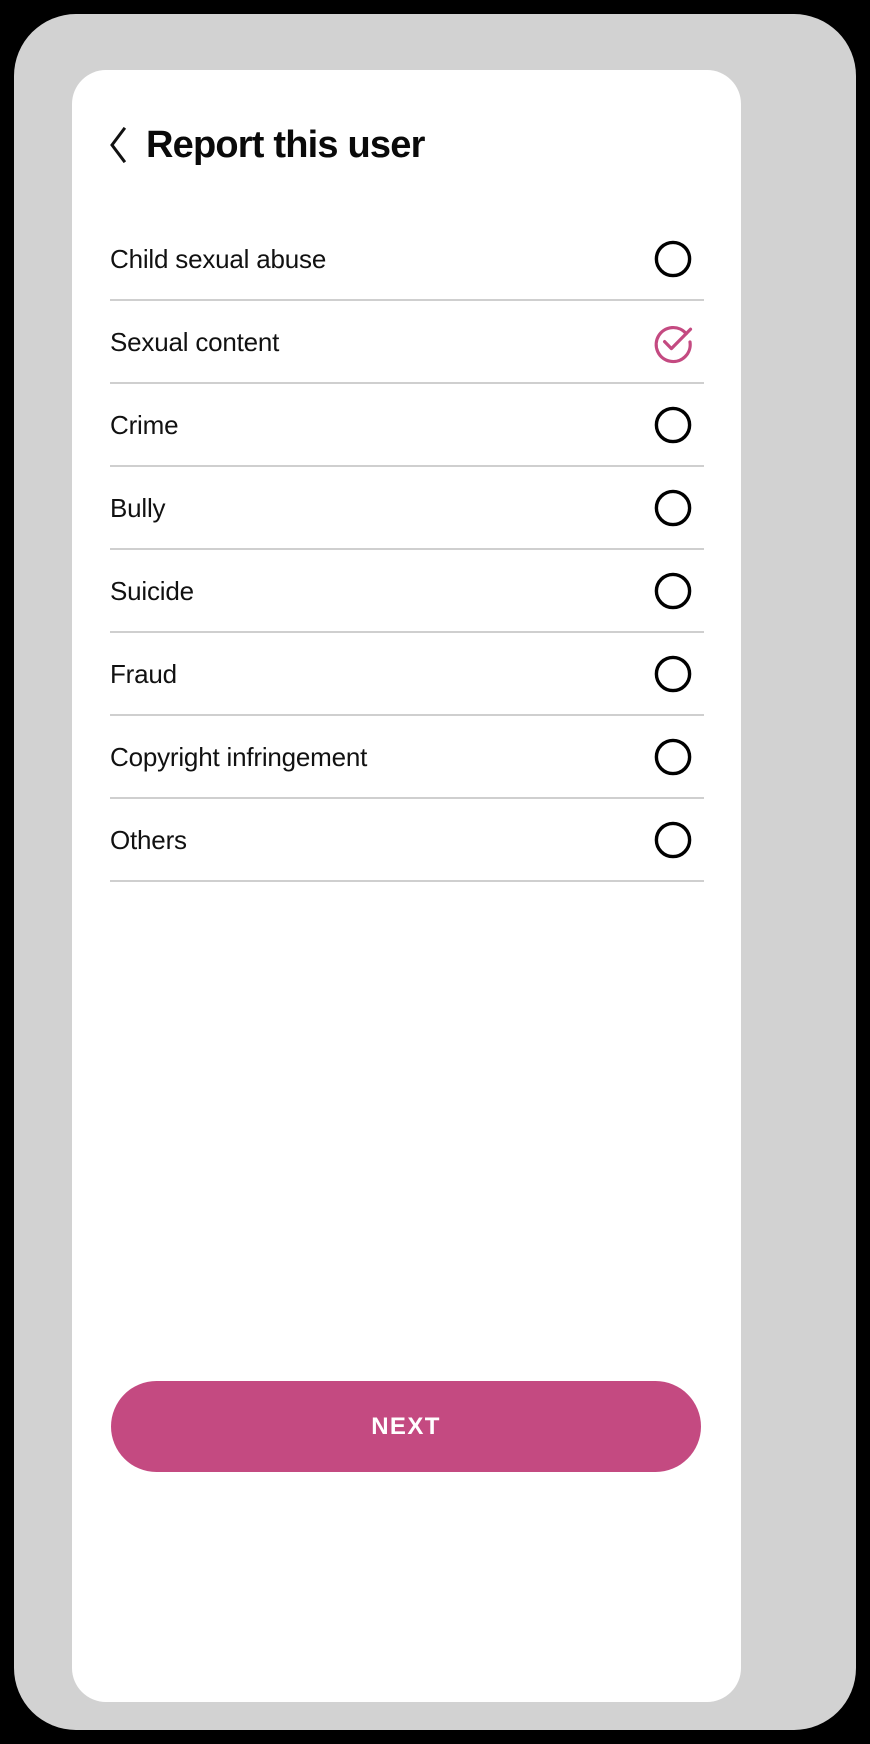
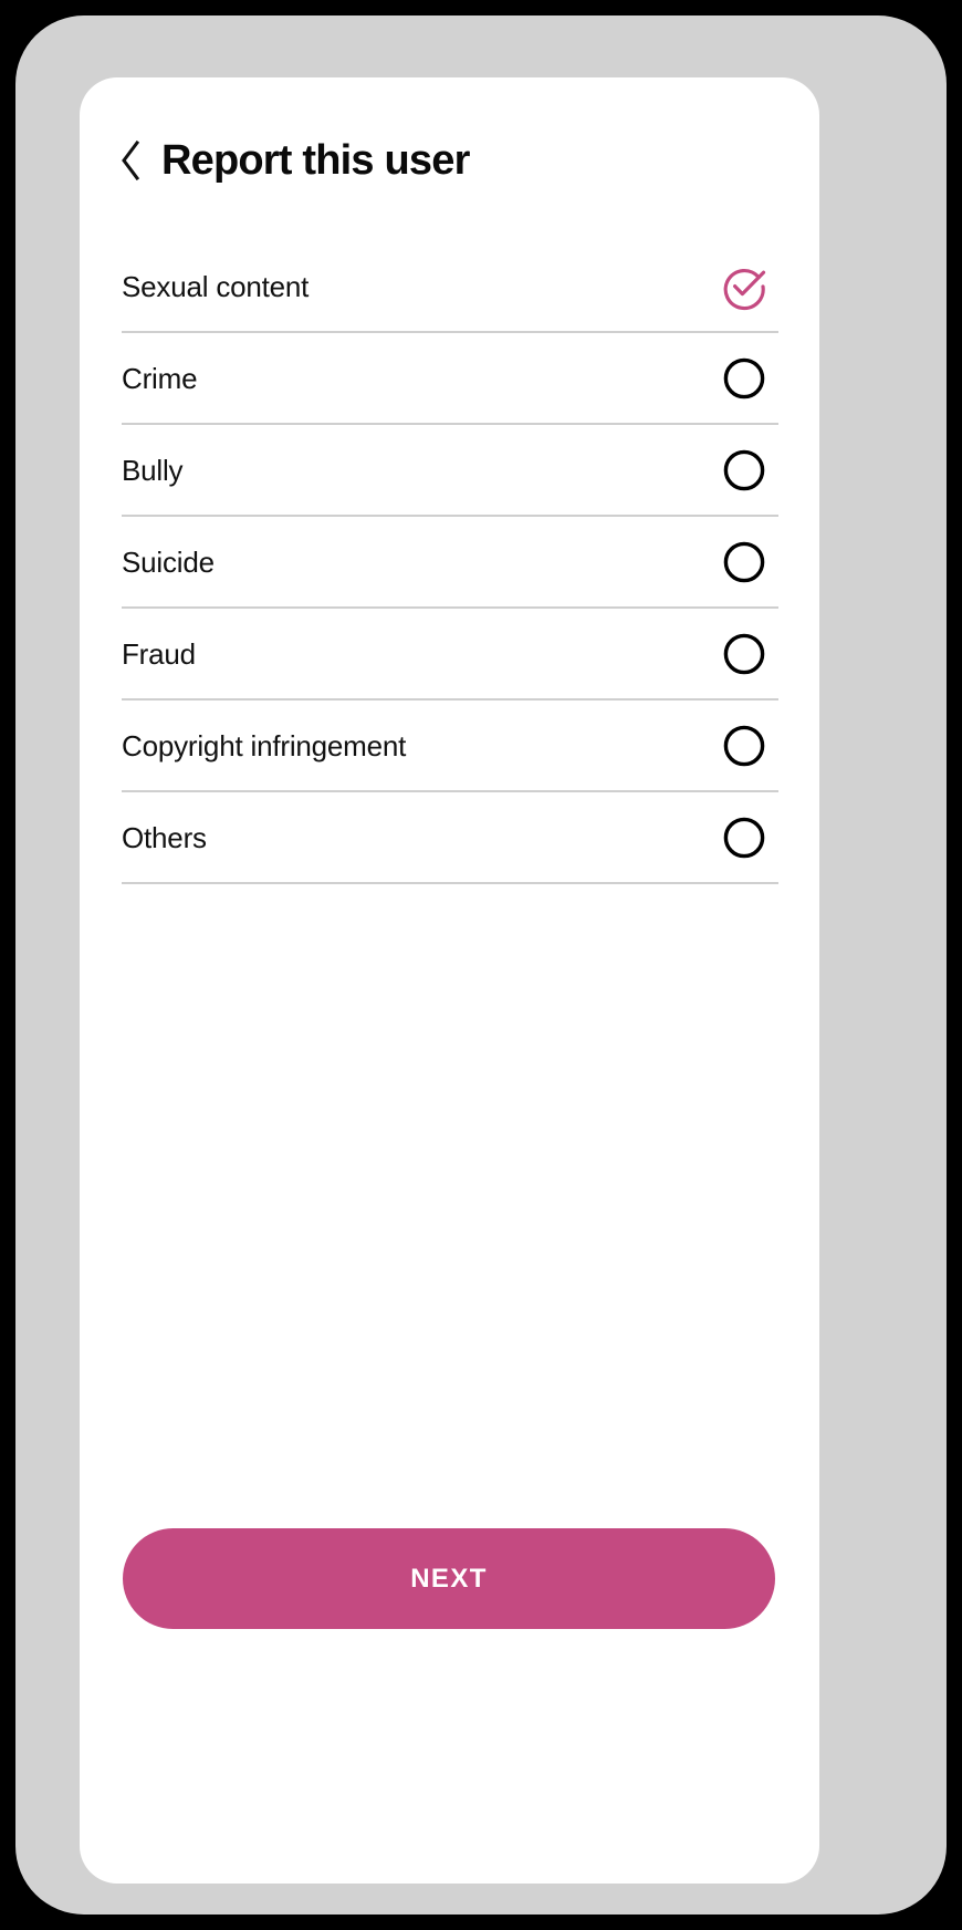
  Report this user
- Child sexual abuse
  Sexual content
  Crime
  Bully
  Suicide
  Fraud
  Copyright infringement
  Others
  NEXT
